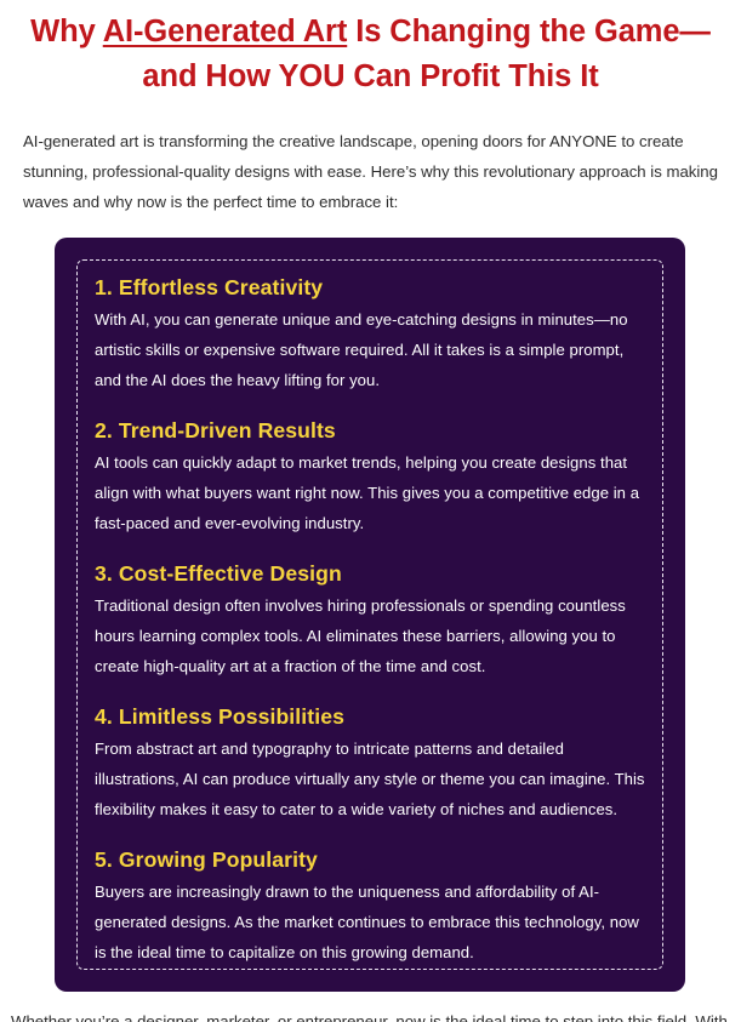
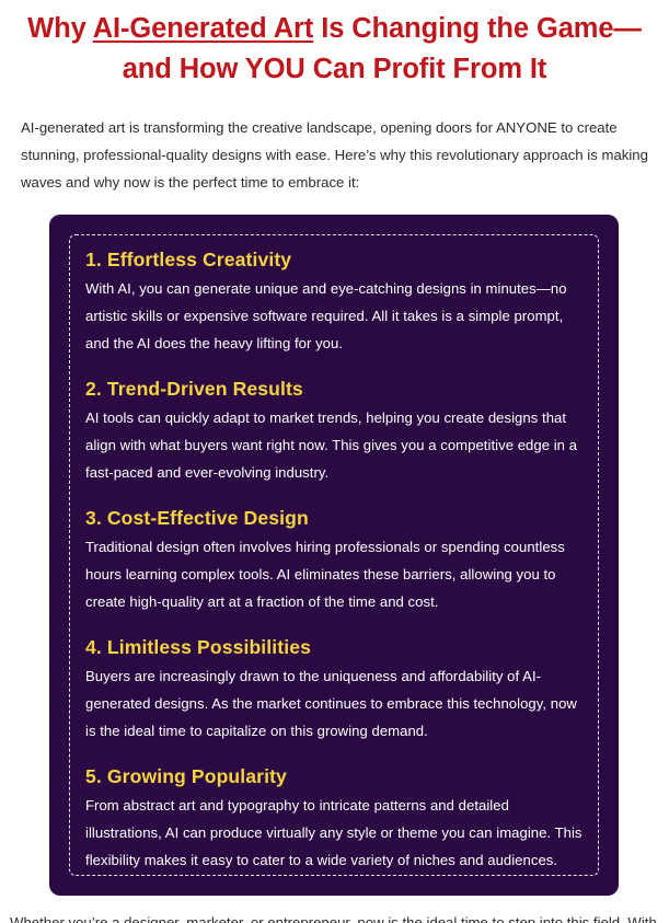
- Why AI-Generated Art Is Changing the Game—and How YOU Can Profit This It
+ Why AI-Generated Art Is Changing the Game—and How YOU Can Profit From It
  AI-generated art is transforming the creative landscape, opening doors for ANYONE to create stunning, professional-quality designs with ease. Here’s why this revolutionary approach is making waves and why now is the perfect time to embrace it:
  1. Effortless Creativity
  With AI, you can generate unique and eye-catching designs in minutes—no artistic skills or expensive software required. All it takes is a simple prompt, and the AI does the heavy lifting for you.
  2. Trend-Driven Results
  AI tools can quickly adapt to market trends, helping you create designs that align with what buyers want right now. This gives you a competitive edge in a fast-paced and ever-evolving industry.
  3. Cost-Effective Design
  Traditional design often involves hiring professionals or spending countless hours learning complex tools. AI eliminates these barriers, allowing you to create high-quality art at a fraction of the time and cost.
  4. Limitless Possibilities
- From abstract art and typography to intricate patterns and detailed illustrations, AI can produce virtually any style or theme you can imagine. This flexibility makes it easy to cater to a wide variety of niches and audiences.
+ Buyers are increasingly drawn to the uniqueness and affordability of AI-generated designs. As the market continues to embrace this technology, now is the ideal time to capitalize on this growing demand.
  5. Growing Popularity
- Buyers are increasingly drawn to the uniqueness and affordability of AI-generated designs. As the market continues to embrace this technology, now is the ideal time to capitalize on this growing demand.
+ From abstract art and typography to intricate patterns and detailed illustrations, AI can produce virtually any style or theme you can imagine. This flexibility makes it easy to cater to a wide variety of niches and audiences.
